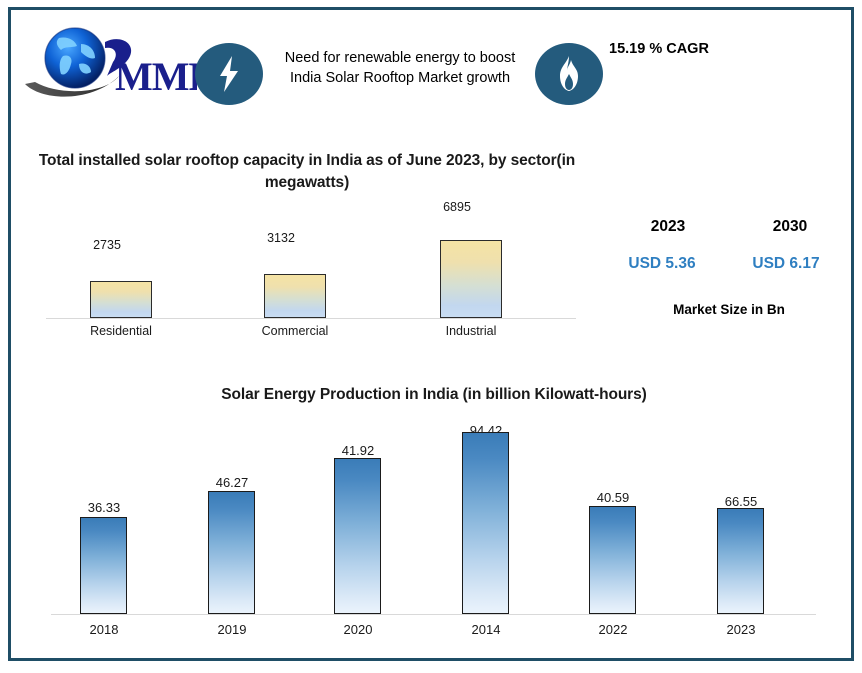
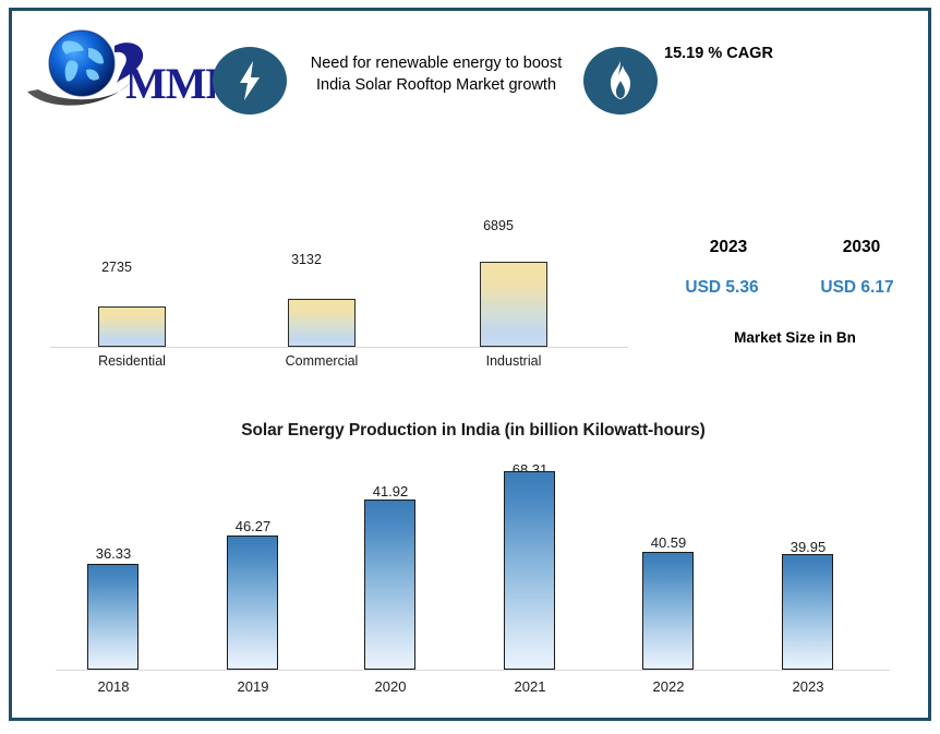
  Need for renewable energy to boost India Solar Rooftop Market growth
  15.19 % CAGR
- Total installed solar rooftop capacity in India as of June 2023, by sector(in megawatts)
  2735
  Residential
  3132
  Commercial
  6895
  Industrial
  2023
  USD 5.36
  2030
  USD 6.17
  Market Size in Bn
  Solar Energy Production in India (in billion Kilowatt-hours)
  36.33
  2018
  46.27
  2019
  41.92
  2020
- 94.42
+ 68.31
- 2014
+ 2021
  40.59
  2022
- 66.55
+ 39.95
  2023
